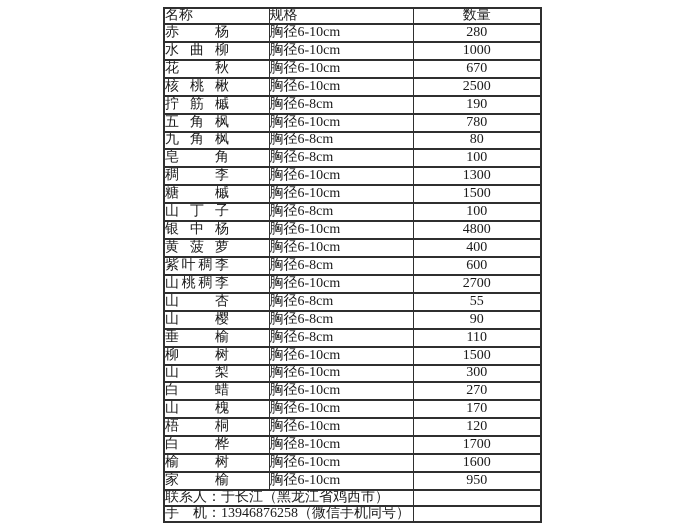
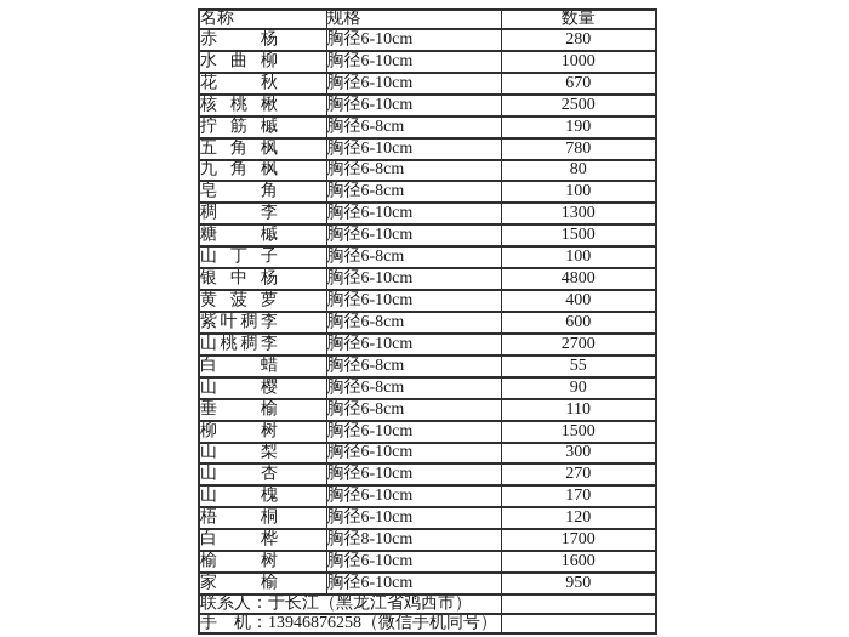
  名称	规格	数量
  赤杨	胸径6-10cm	280
  水曲柳	胸径6-10cm	1000
  花秋	胸径6-10cm	670
  核桃楸	胸径6-10cm	2500
  拧筋槭	胸径6-8cm	190
  五角枫	胸径6-10cm	780
  九角枫	胸径6-8cm	80
  皂角	胸径6-8cm	100
  稠李	胸径6-10cm	1300
  糖槭	胸径6-10cm	1500
  山丁子	胸径6-8cm	100
  银中杨	胸径6-10cm	4800
  黄菠萝	胸径6-10cm	400
  紫叶稠李	胸径6-8cm	600
  山桃稠李	胸径6-10cm	2700
- 山杏	胸径6-8cm	55
+ 白蜡	胸径6-8cm	55
  山樱	胸径6-8cm	90
  垂榆	胸径6-8cm	110
  柳树	胸径6-10cm	1500
  山梨	胸径6-10cm	300
- 白蜡	胸径6-10cm	270
+ 山杏	胸径6-10cm	270
  山槐	胸径6-10cm	170
  梧桐	胸径6-10cm	120
  白桦	胸径8-10cm	1700
  榆树	胸径6-10cm	1600
  家榆	胸径6-10cm	950
  联系人：于长江（黑龙江省鸡西市）
  手 机：13946876258（微信手机同号）
